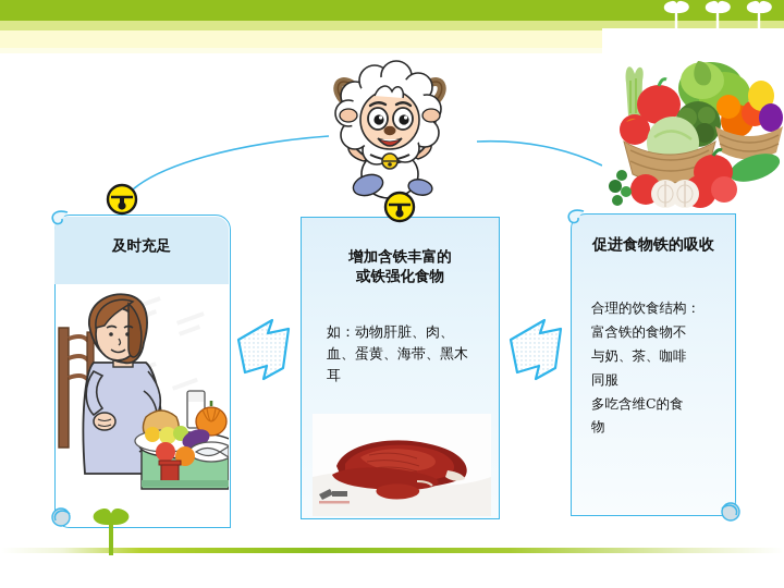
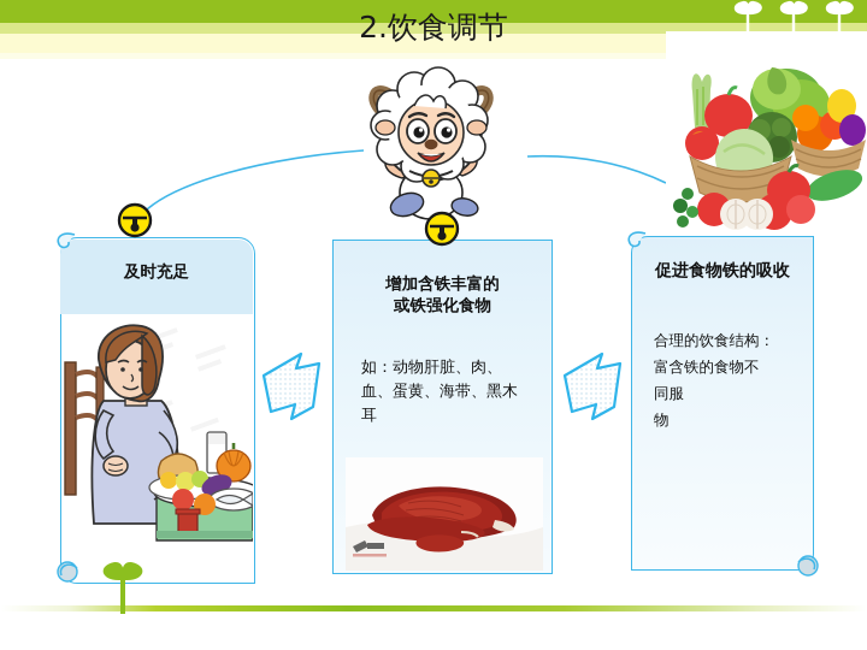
+ 2.饮食调节
  及时充足
  增加含铁丰富的
  或铁强化食物
  如：动物肝脏、肉、血、蛋黄、海带、黑木耳
  促进食物铁的吸收
  合理的饮食结构：
  富含铁的食物不
- 与奶、茶、咖啡
  同服
- 多吃含维C的食
  物
